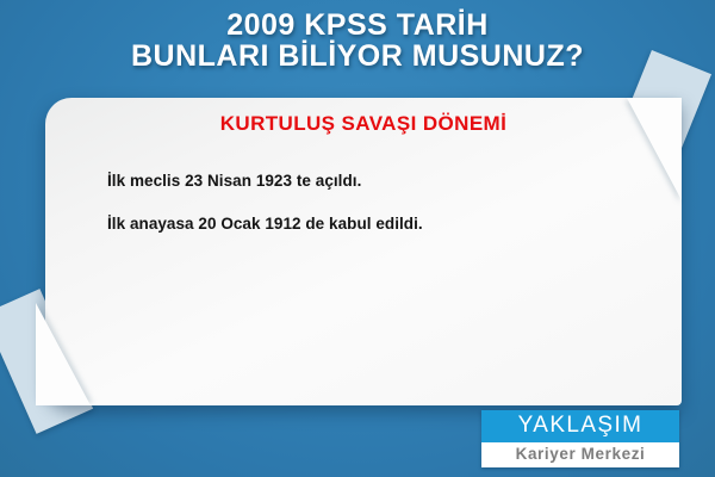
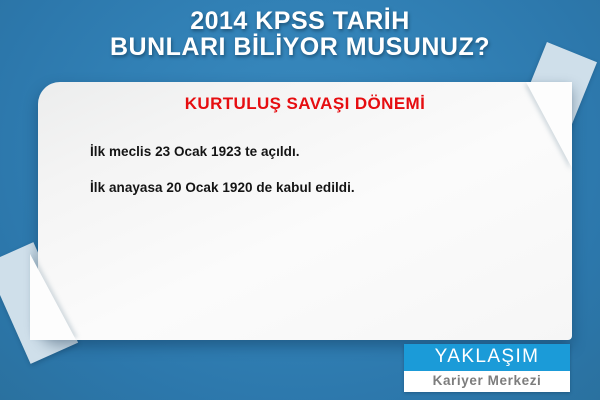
- 2009 KPSS TARİH
+ 2014 KPSS TARİH
  BUNLARI BİLİYOR MUSUNUZ?
  KURTULUŞ SAVAŞI DÖNEMİ
- İlk meclis 23 Nisan 1923 te açıldı.
+ İlk meclis 23 Ocak 1923 te açıldı.
- İlk anayasa 20 Ocak 1912 de kabul edildi.
+ İlk anayasa 20 Ocak 1920 de kabul edildi.
  YAKLAŞIM
  Kariyer Merkezi
